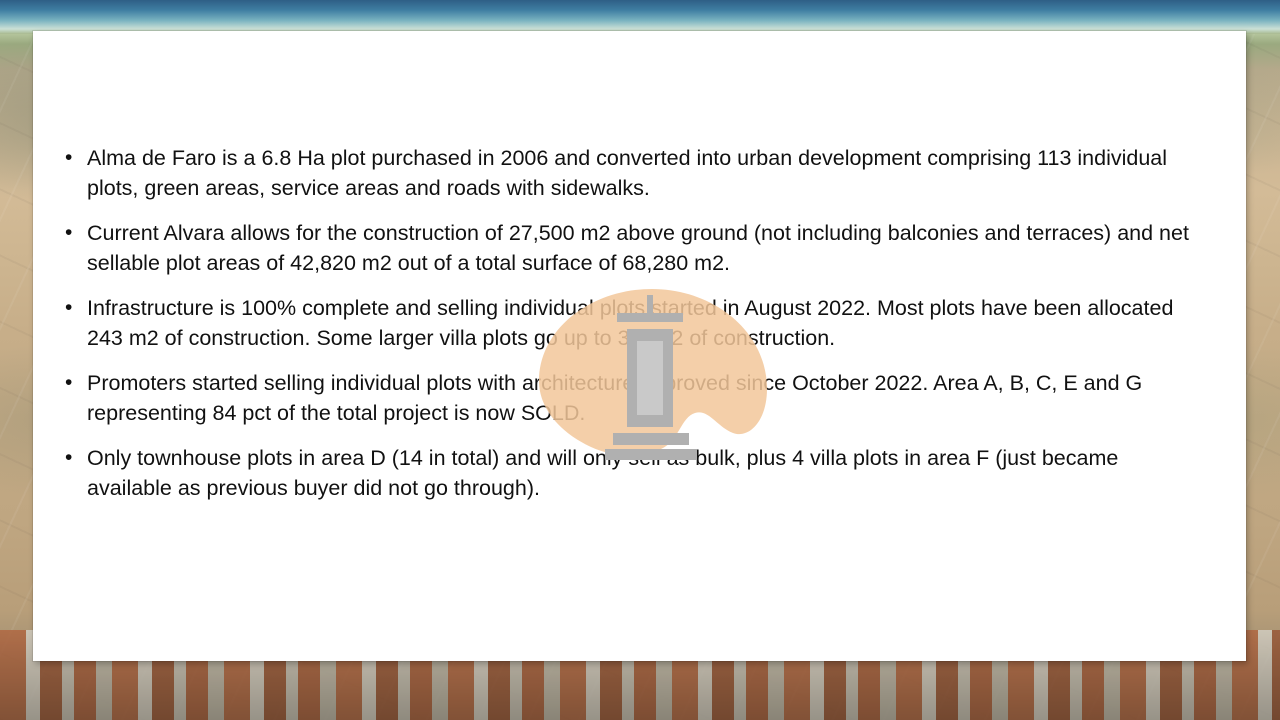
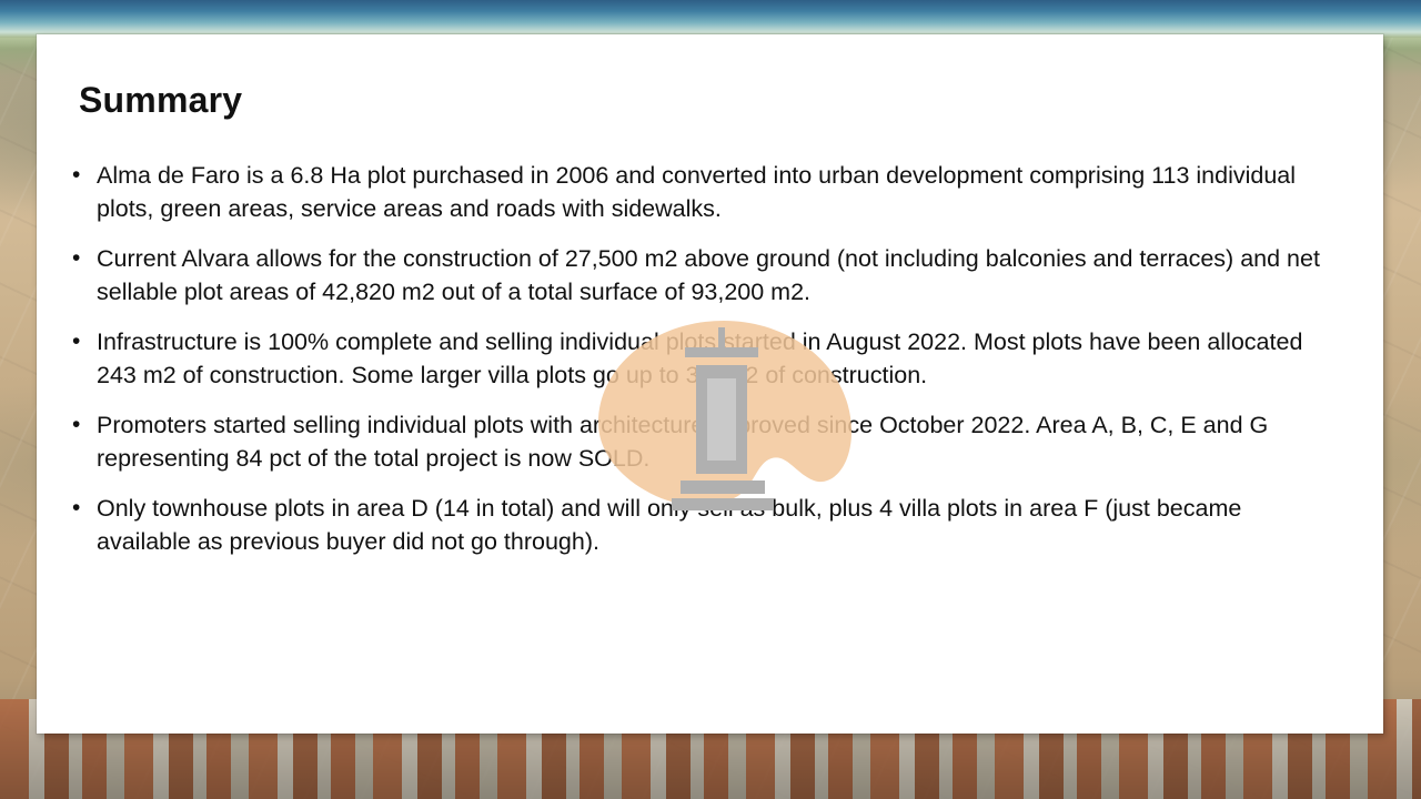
+ Summary
  •
  Alma de Faro is a 6.8 Ha plot purchased in 2006 and converted into urban development comprising 113 individual plots, green areas, service areas and roads with sidewalks.
  •
- Current Alvara allows for the construction of 27,500 m2 above ground (not including balconies and terraces) and net sellable plot areas of 42,820 m2 out of a total surface of 68,280 m2.
+ Current Alvara allows for the construction of 27,500 m2 above ground (not including balconies and terraces) and net sellable plot areas of 42,820 m2 out of a total surface of 93,200 m2.
  •
  Infrastructure is 100% complete and selling individual plots started in August 2022. Most plots have been allocated 243 m2 of construction. Some larger villa plots go up to 32 of construction.
  •
  Promoters started selling individual plots with architecturroved since October 2022. Area A, B, C, E and G representing 84 pct of the total project is now SOLD.
  •
  Only townhouse plots in area D (14 in total) and will on bulk, plus 4 villa plots in area F (just became available as previous buyer did not go through).
